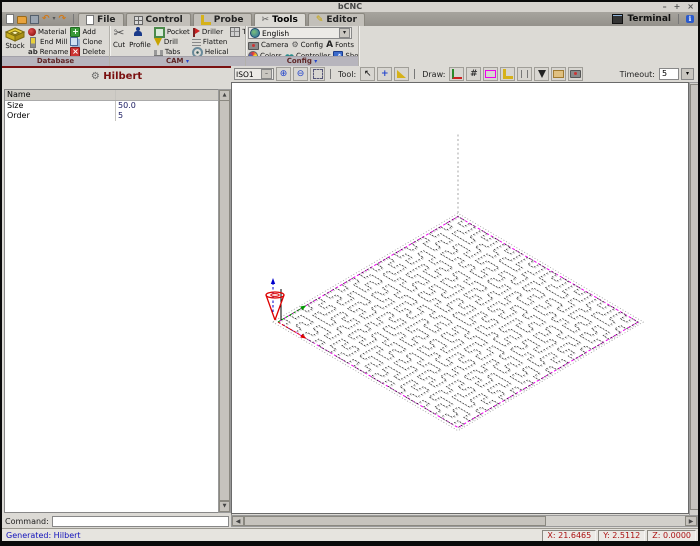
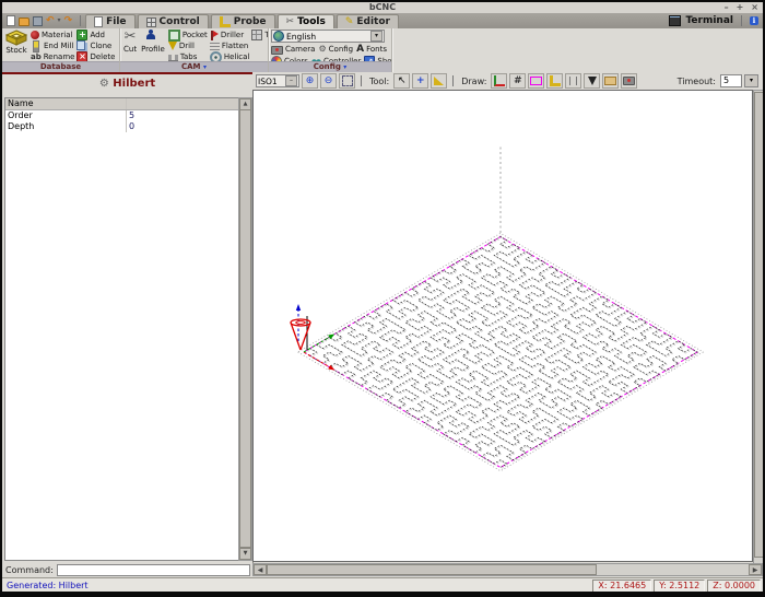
  bCNC
  –
  +
  ×
  ↶
  ↷
  File
  Control
  Probe
  ✂
  Tools
  ✎
  Editor
  Terminal
  i
  Stock
  Material
  End Mill
  ab
  Rename
  +
  Add
  Clone
  ×
  Delete
  Database
  ✂
  Cut
  Profile
  Pocket
  Drill
  Tabs
  Driller
  Flatten
  Helical
  CAM
  English
  Camera
  ⚙
  Config
  A
  Fonts
  Config
  ⚙ Hilbert
  Name
- Size
- 50.0
  Order
  5
+ Depth
+ 0
  ISO1
  ⊕
  ⊖
  Tool:
  ↖
  +
  Draw:
  #
  Timeout:
  5
  Command:
  Generated: Hilbert
  X: 21.6465
  Y: 2.5112
  Z: 0.0000
